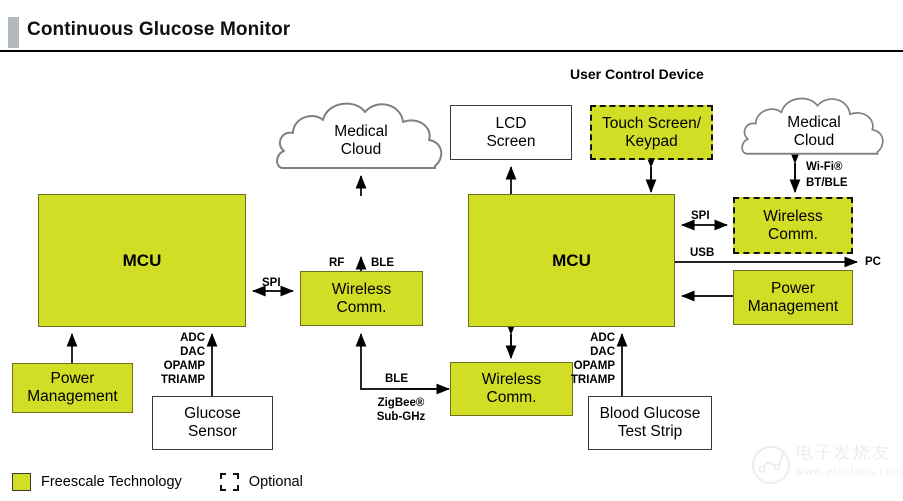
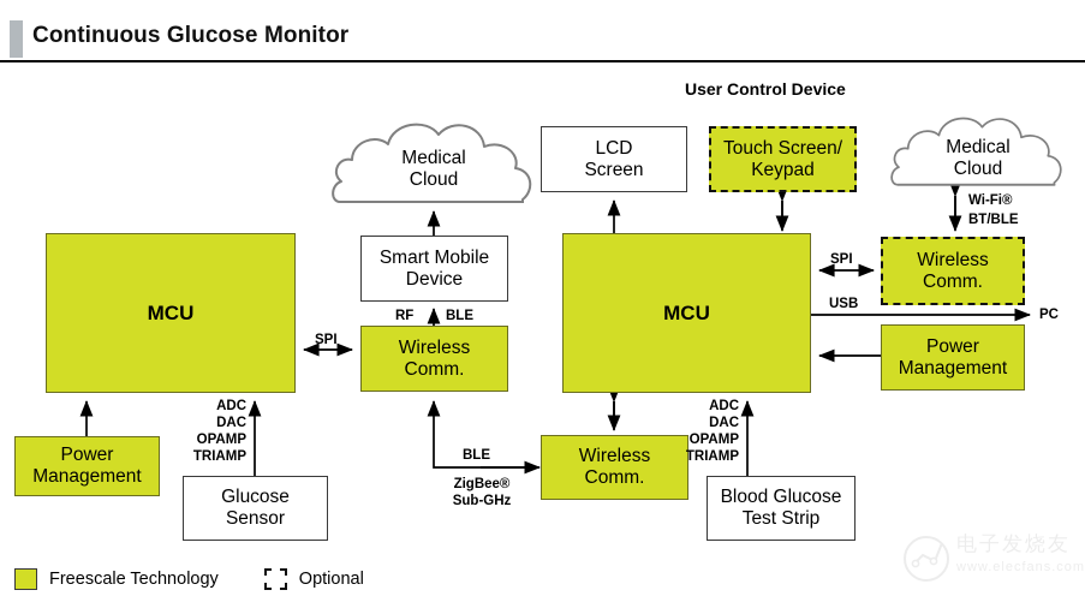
  Continuous Glucose Monitor
  User Control Device
  MCU
  Power
  Management
  Glucose
  Sensor
  Wireless
  Comm.
+ Smart Mobile
+ Device
  Medical
  Cloud
  SPI
  RF
  BLE
  ADC
  DAC
  OPAMP
  TRIAMP
  BLE
  ZigBee®
  Sub-GHz
  MCU
  LCD
  Screen
  Touch Screen/
  Keypad
  Wireless
  Comm.
  Power
  Management
  Wireless
  Comm.
  Blood Glucose
  Test Strip
  Medical
  Cloud
  SPI
  USB
  PC
  Wi-Fi®
  BT/BLE
  ADC
  DAC
  OPAMP
  TRIAMP
  Freescale Technology
  Optional
